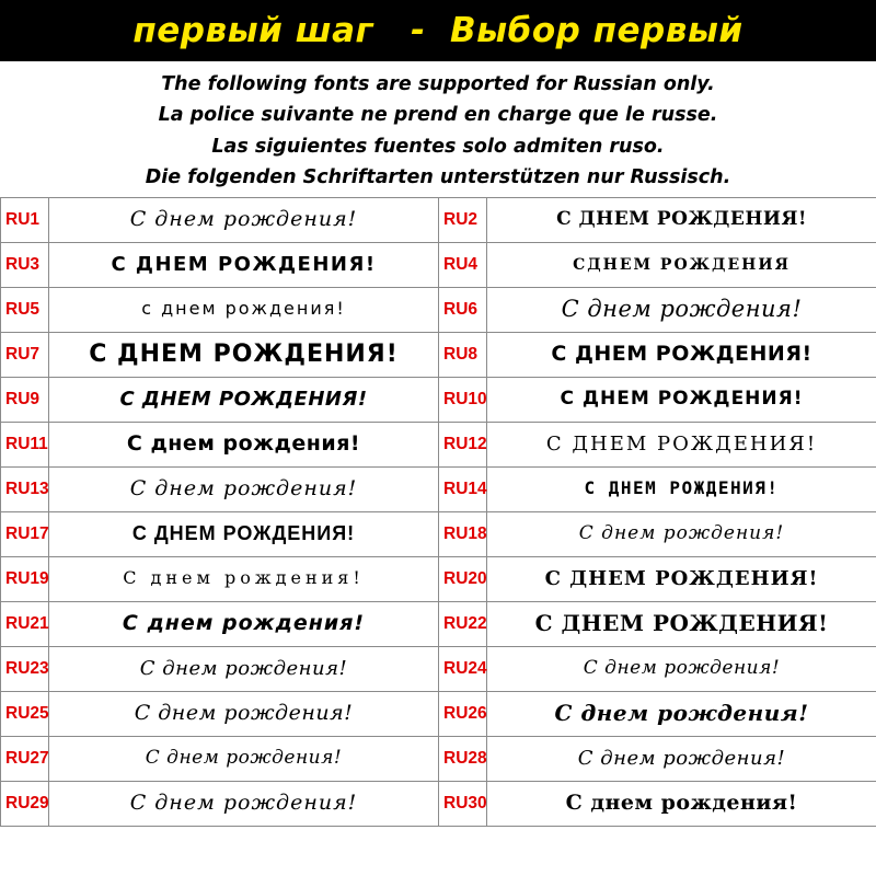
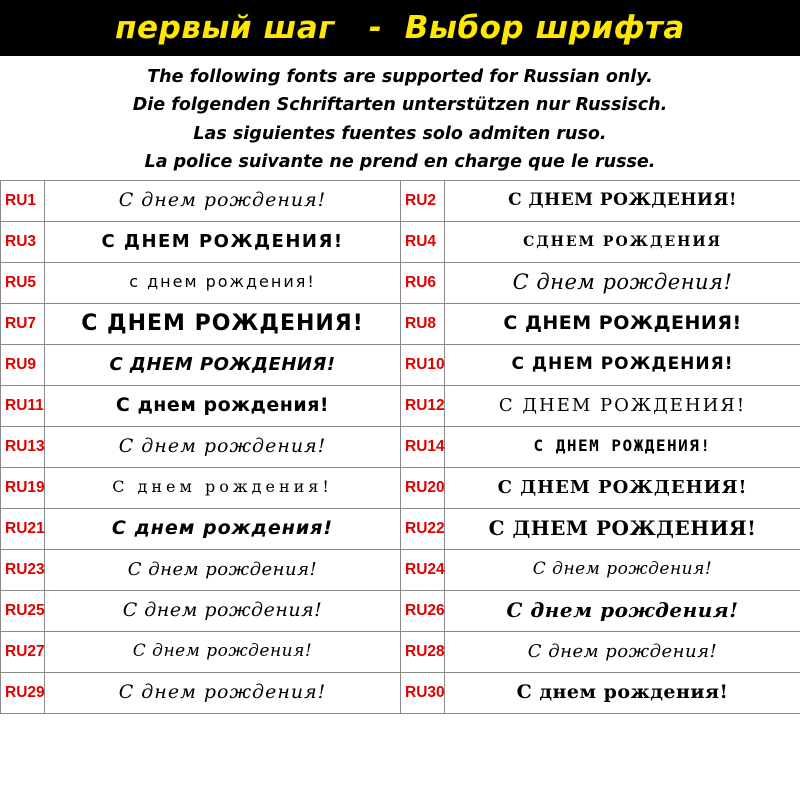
- первый шаг - Выбор первый
+ первый шаг - Выбор шрифта
  The following fonts are supported for Russian only.
- La police suivante ne prend en charge que le russe.
+ Die folgenden Schriftarten unterstützen nur Russisch.
  Las siguientes fuentes solo admiten ruso.
- Die folgenden Schriftarten unterstützen nur Russisch.
+ La police suivante ne prend en charge que le russe.
  RU1	С днем рождения!	RU2	С ДНЕМ РОЖДЕНИЯ!
  RU3	С ДНЕМ РОЖДЕНИЯ!	RU4	СДНЕМ РОЖДЕНИЯ
  RU5	с днем рождения!	RU6	С днем рождения!
  RU7	С ДНЕМ РОЖДЕНИЯ!	RU8	С ДНЕМ РОЖДЕНИЯ!
  RU9	С ДНЕМ РОЖДЕНИЯ!	RU10	С ДНЕМ РОЖДЕНИЯ!
  RU11	С днем рождения!	RU12	С ДНЕМ РОЖДЕНИЯ!
  RU13	С днем рождения!	RU14	С ДНЕМ РОЖДЕНИЯ!
- RU17	С ДНЕМ РОЖДЕНИЯ!	RU18	С днем рождения!
  RU19	С днем рождения!	RU20	С ДНЕМ РОЖДЕНИЯ!
  RU21	С днем рождения!	RU22	С ДНЕМ РОЖДЕНИЯ!
  RU23	С днем рождения!	RU24	С днем рождения!
  RU25	С днем рождения!	RU26	С днем рождения!
  RU27	С днем рождения!	RU28	С днем рождения!
  RU29	С днем рождения!	RU30	С днем рождения!
